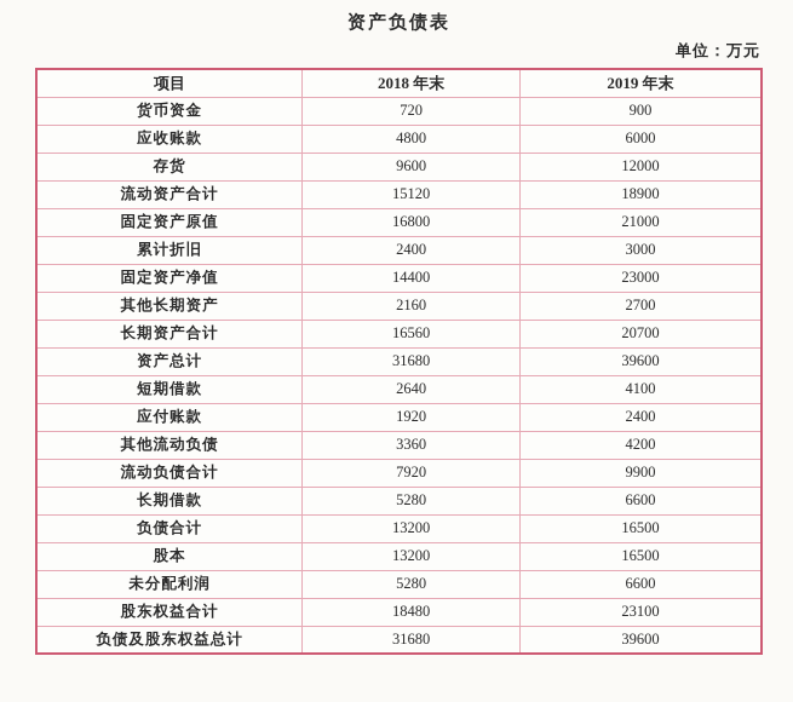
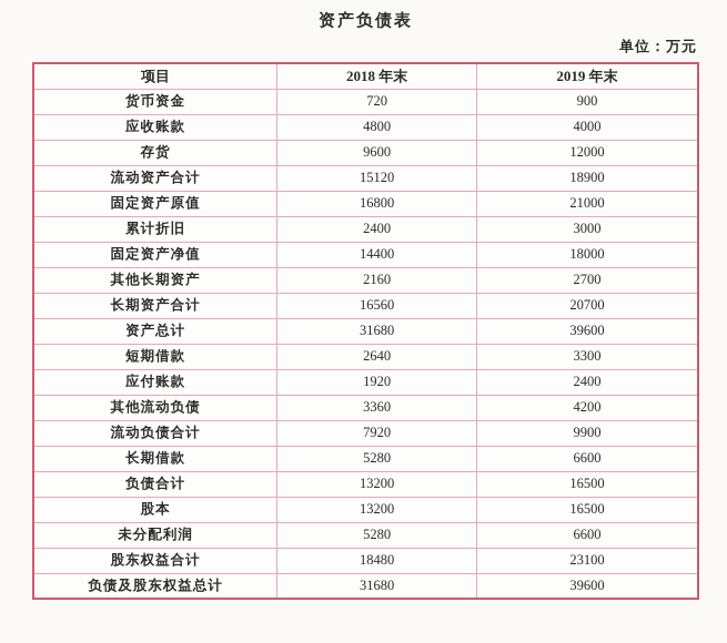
  资产负债表
  单位：万元
  项目	2018 年末	2019 年末
  货币资金	720	900
- 应收账款	4800	6000
+ 应收账款	4800	4000
  存货	9600	12000
  流动资产合计	15120	18900
  固定资产原值	16800	21000
  累计折旧	2400	3000
- 固定资产净值	14400	23000
+ 固定资产净值	14400	18000
  其他长期资产	2160	2700
  长期资产合计	16560	20700
  资产总计	31680	39600
- 短期借款	2640	4100
+ 短期借款	2640	3300
  应付账款	1920	2400
  其他流动负债	3360	4200
  流动负债合计	7920	9900
  长期借款	5280	6600
  负债合计	13200	16500
  股本	13200	16500
  未分配利润	5280	6600
  股东权益合计	18480	23100
  负债及股东权益总计	31680	39600
